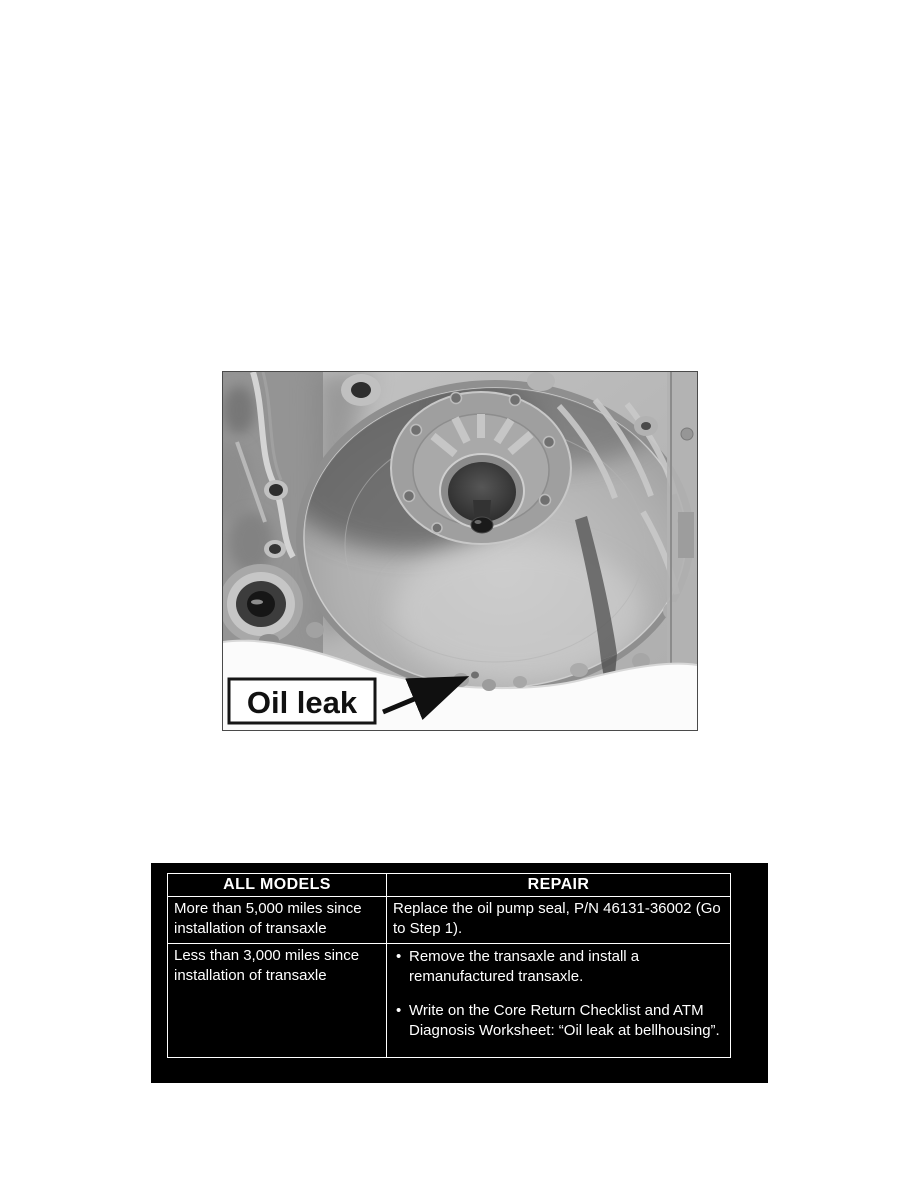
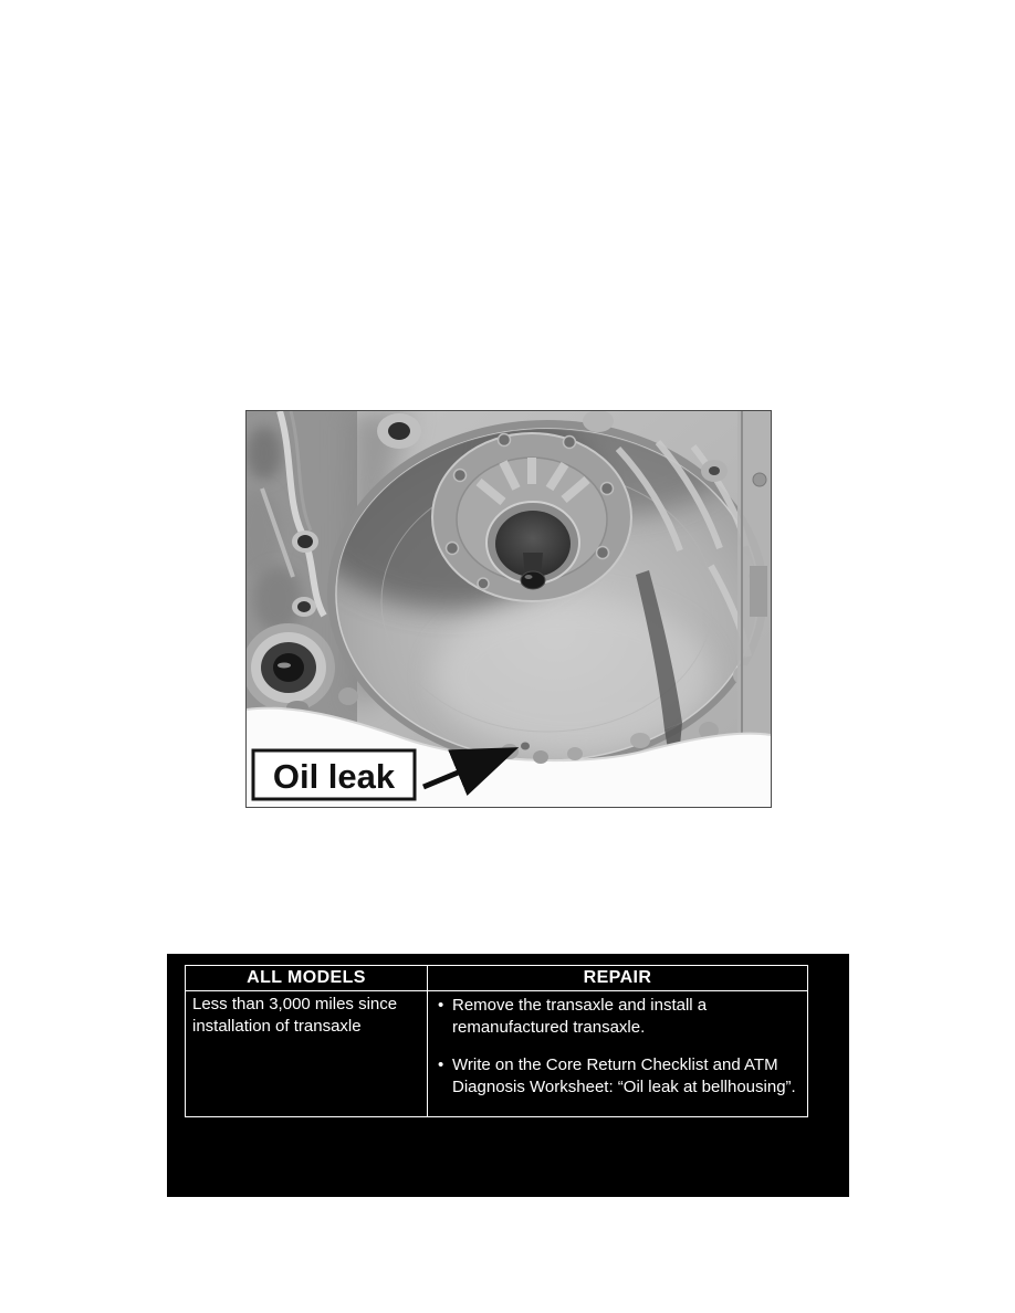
  Oil leak
  ALL MODELS	REPAIR
- More than 5,000 miles since installation of transaxle	Replace the oil pump seal, P/N 46131-36002 (Go to Step 1).
  Less than 3,000 miles since installation of transaxle	• Remove the transaxle and install a remanufactured transaxle. • Write on the Core Return Checklist and ATM Diagnosis Worksheet: “Oil leak at bellhousing”.
